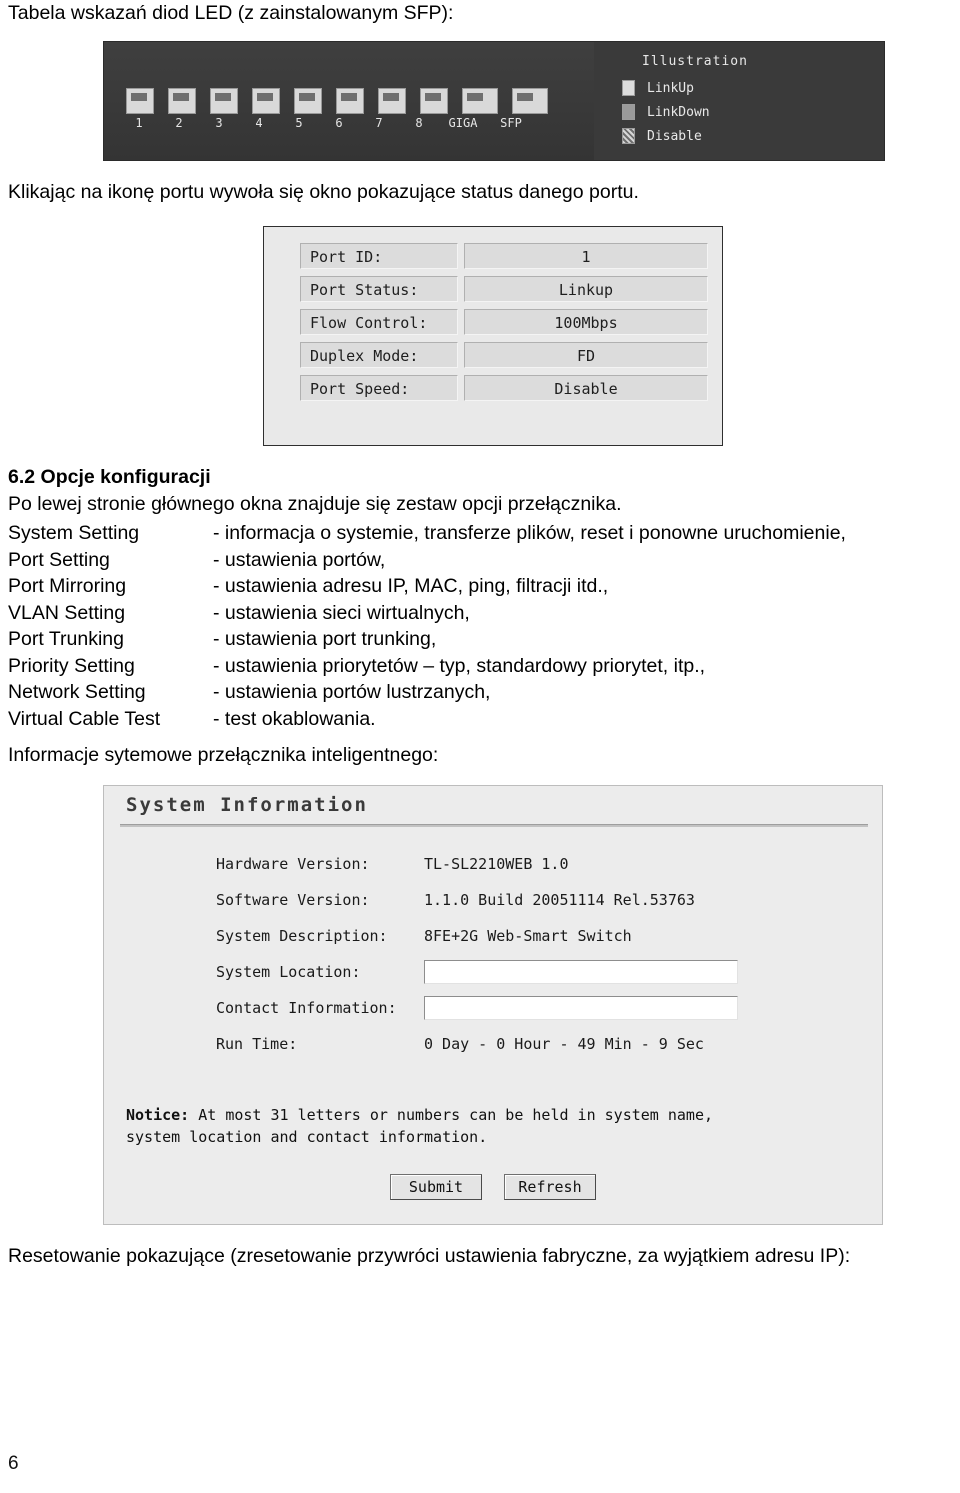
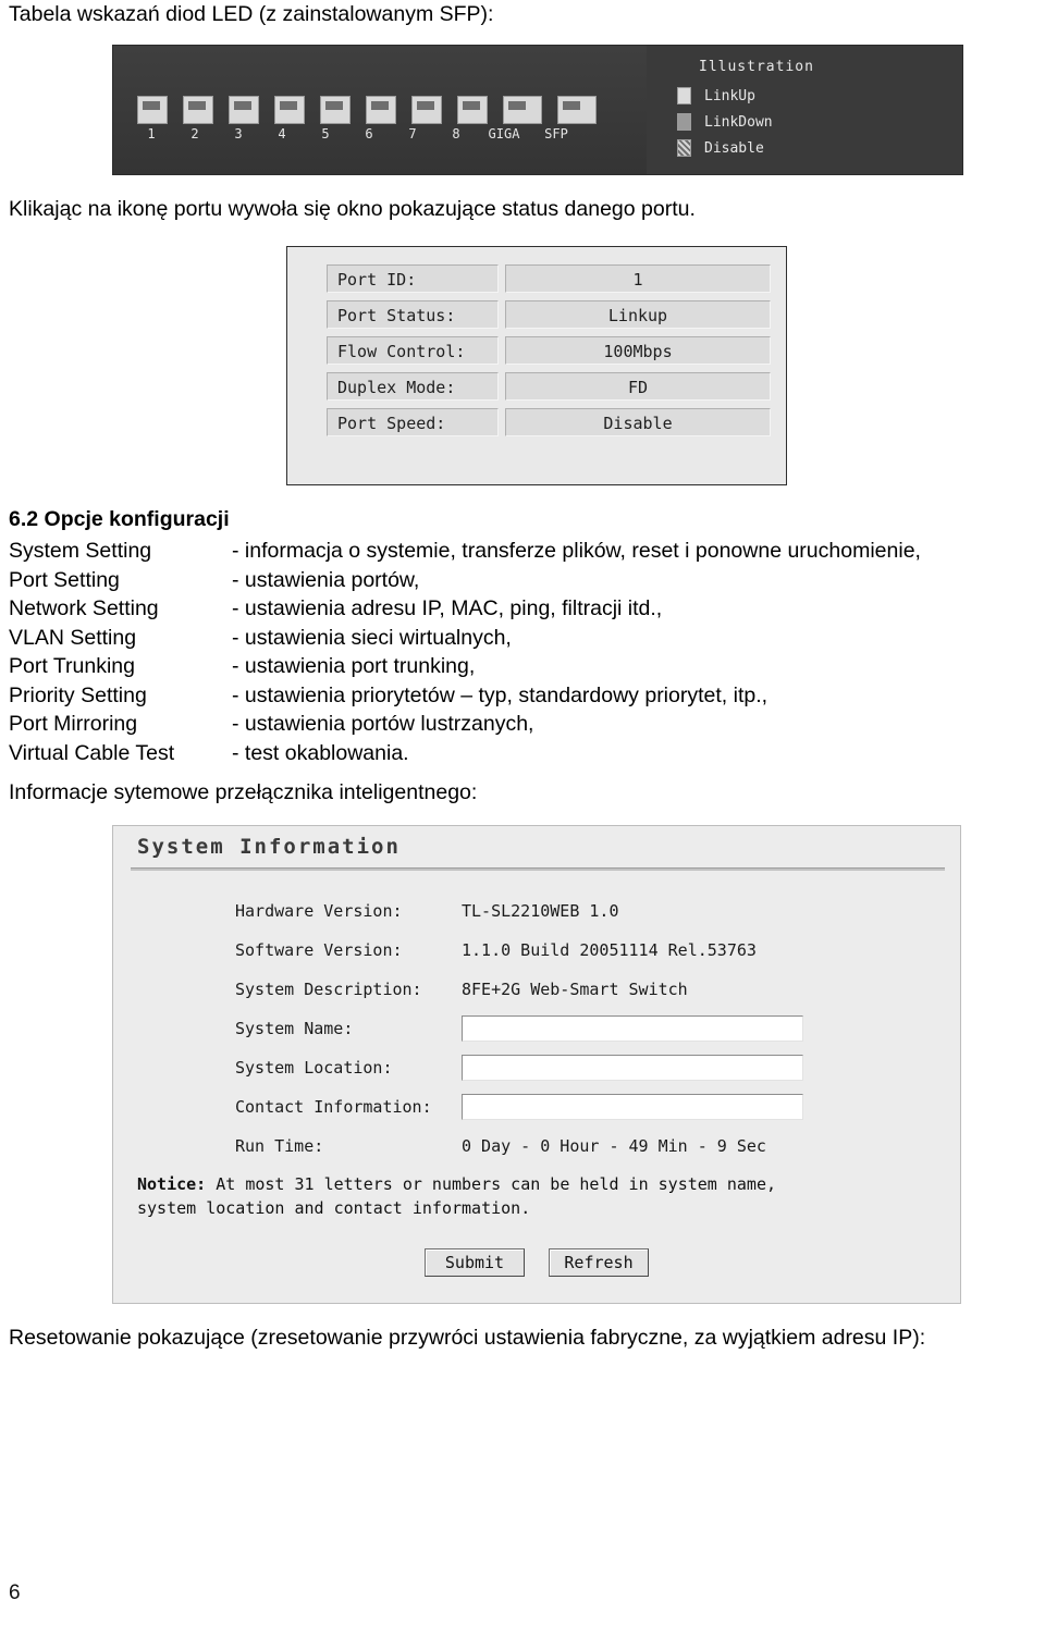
  Tabela wskazań diod LED (z zainstalowanym SFP):
  1
  2
  3
  4
  5
  6
  7
  8
  GIGA
  SFP
  Illustration
  LinkUp
  LinkDown
  Disable
  Klikając na ikonę portu wywoła się okno pokazujące status danego portu.
  Port ID:
  1
  Port Status:
  Linkup
  Flow Control:
  100Mbps
  Duplex Mode:
  FD
  Port Speed:
  Disable
  6.2 Opcje konfiguracji
- Po lewej stronie głównego okna znajduje się zestaw opcji przełącznika.
  System Setting	- informacja o systemie, transferze plików, reset i ponowne uruchomienie,
  Port Setting	- ustawienia portów,
- Port Mirroring	- ustawienia adresu IP, MAC, ping, filtracji itd.,
+ Network Setting	- ustawienia adresu IP, MAC, ping, filtracji itd.,
  VLAN Setting	- ustawienia sieci wirtualnych,
  Port Trunking	- ustawienia port trunking,
  Priority Setting	- ustawienia priorytetów – typ, standardowy priorytet, itp.,
- Network Setting	- ustawienia portów lustrzanych,
+ Port Mirroring	- ustawienia portów lustrzanych,
  Virtual Cable Test	- test okablowania.
  Informacje sytemowe przełącznika inteligentnego:
  System Information
  Hardware Version:
  TL-SL2210WEB 1.0
  Software Version:
  1.1.0 Build 20051114 Rel.53763
  System Description:
  8FE+2G Web-Smart Switch
+ System Name:
  System Location:
  Contact Information:
  Run Time:
  0 Day - 0 Hour - 49 Min - 9 Sec
  Notice: At most 31 letters or numbers can be held in system name,
  system location and contact information.
  Submit
  Refresh
  Resetowanie pokazujące (zresetowanie przywróci ustawienia fabryczne, za wyjątkiem adresu IP):
  6
